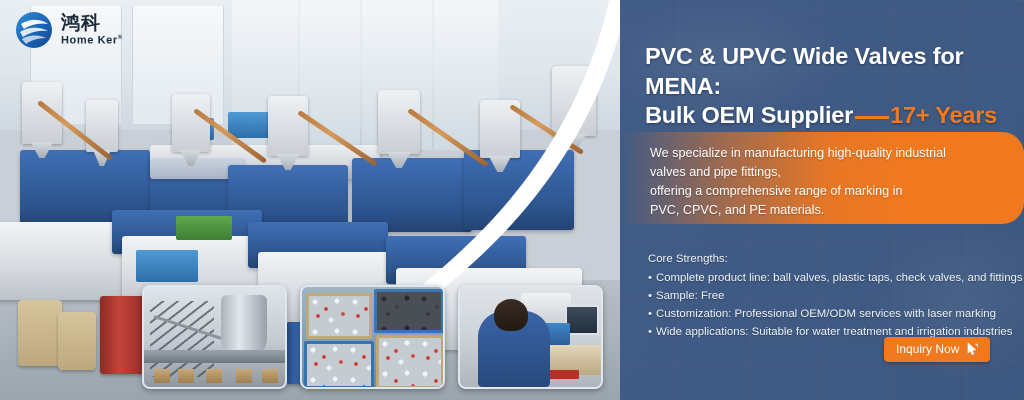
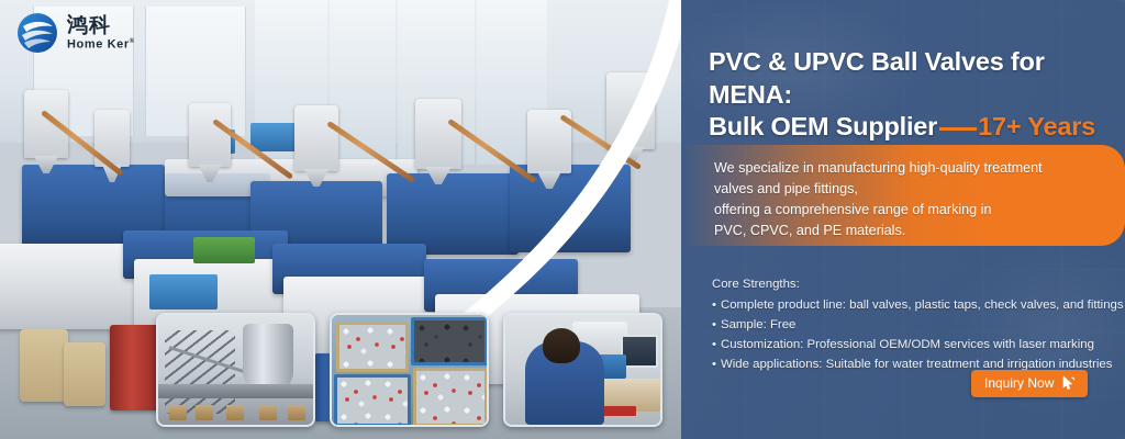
  鸿科
  Home Ker
- PVC & UPVC Wide Valves for MENA:
+ PVC & UPVC Ball Valves for MENA:
  Bulk OEM Supplier 17+ Years
- We specialize in manufacturing high-quality industrial
+ We specialize in manufacturing high-quality treatment
  valves and pipe fittings,
  offering a comprehensive range of marking in
  PVC, CPVC, and PE materials.
  Core Strengths:
  Complete product line: ball valves, plastic taps, check valves, and fittings
  Sample: Free
  Customization: Professional OEM/ODM services with laser marking
  Wide applications: Suitable for water treatment and irrigation industries
  Inquiry Now
